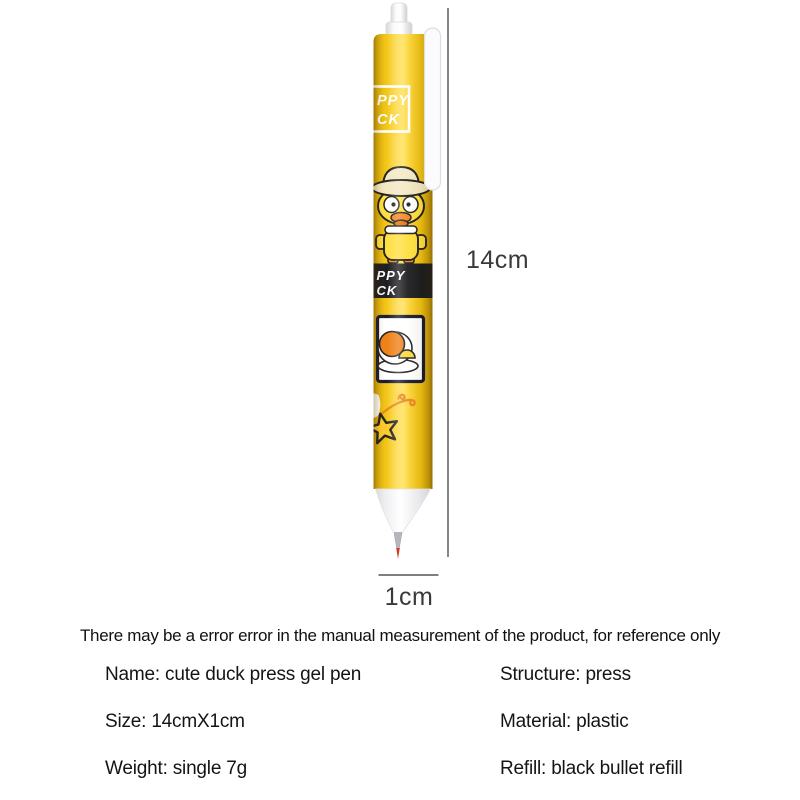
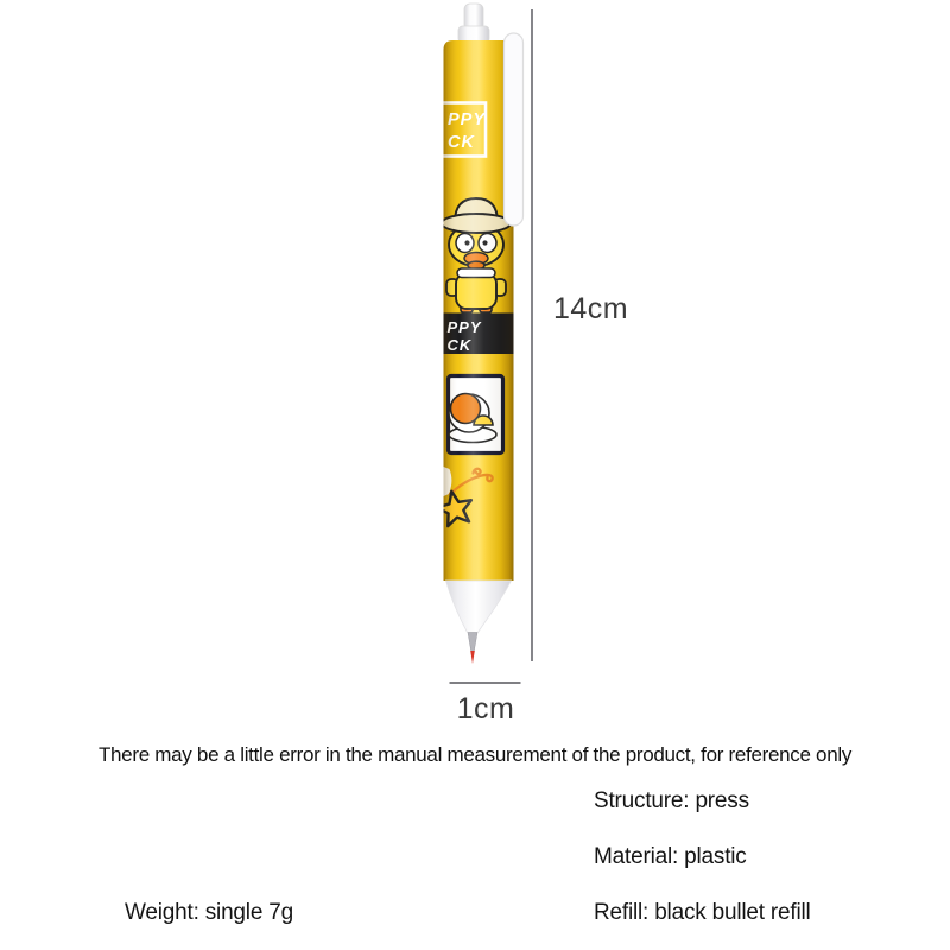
  14cm
  1cm
- There may be a error error in the manual measurement of the product, for reference only
+ There may be a little error in the manual measurement of the product, for reference only
- Name: cute duck press gel pen
  Structure: press
- Size: 14cmX1cm
  Material: plastic
  Weight: single 7g
  Refill: black bullet refill
